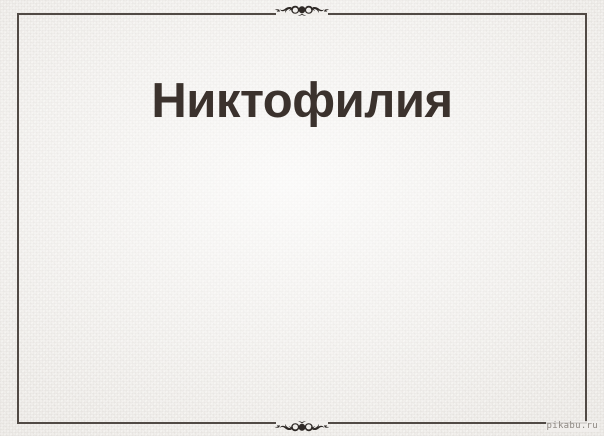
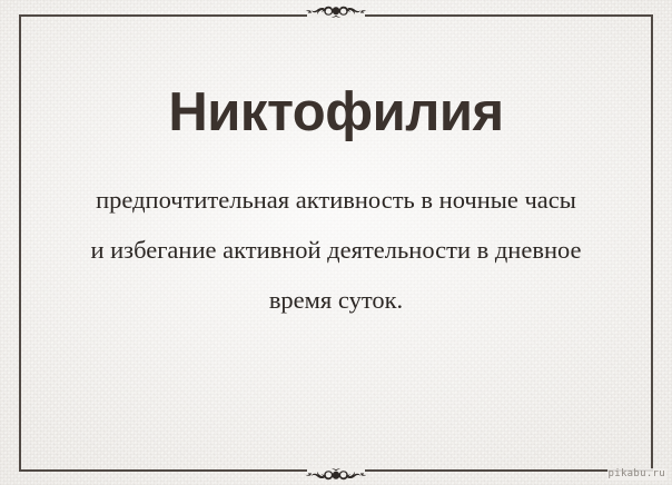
  Никтофилия
+ предпочтительная активность в ночные часы
+ и избегание активной деятельности в дневное
+ время суток.
  pikabu.ru
